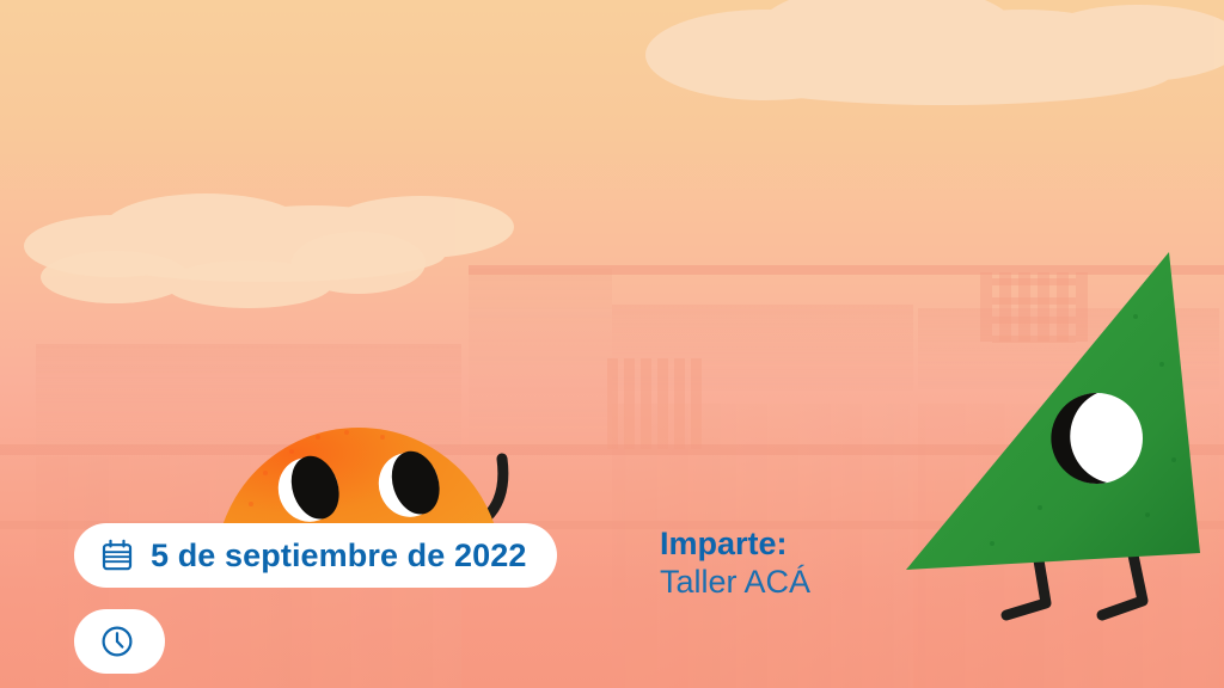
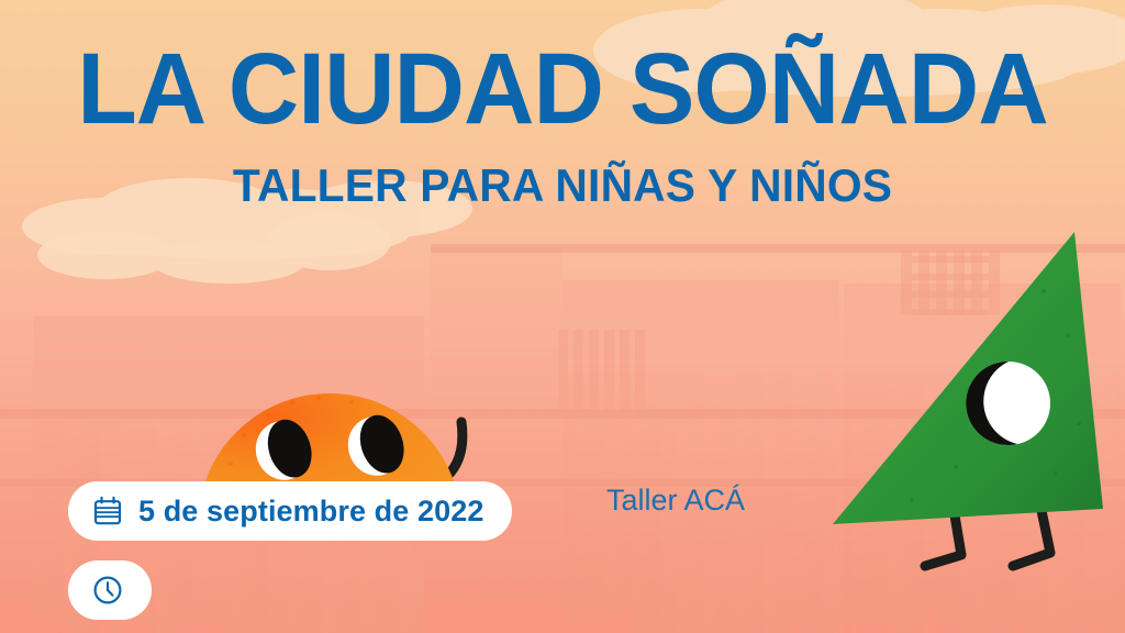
+ LA CIUDAD SOÑADA
+ TALLER PARA NIÑAS Y NIÑOS
  5 de septiembre de 2022
- Imparte:
  Taller ACÁ
